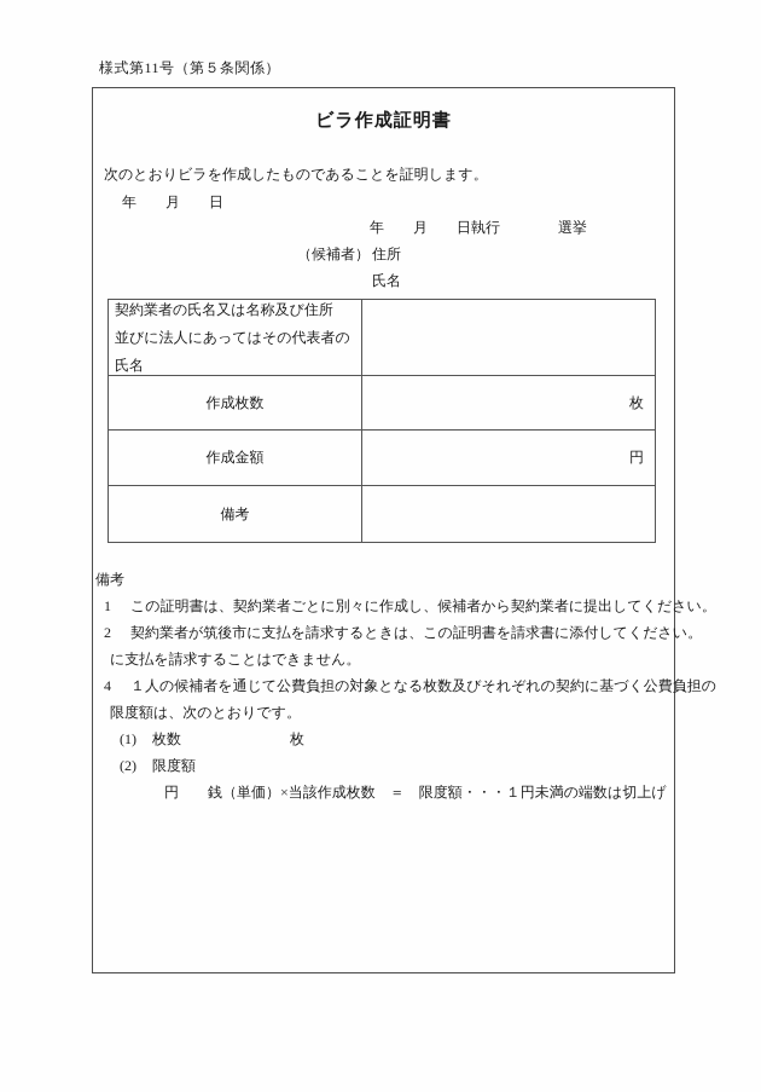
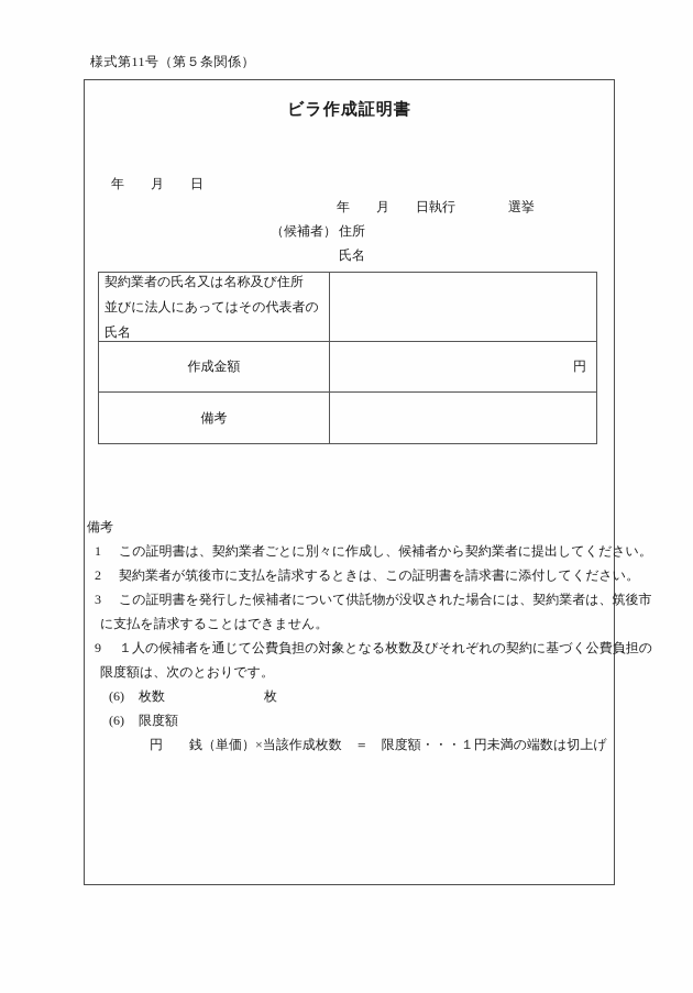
  様式第11号（第５条関係）
  ビラ作成証明書
- 次のとおりビラを作成したものであることを証明します。
  年 月 日
  年 月 日執行 選挙
  （候補者） 住所
  氏名
  契約業者の氏名又は名称及び住所
  並びに法人にあってはその代表者の氏名
- 作成枚数
- 枚
  作成金額
  円
  備考
  備考
  1 この証明書は、契約業者ごとに別々に作成し、候補者から契約業者に提出してください。
  2 契約業者が筑後市に支払を請求するときは、この証明書を請求書に添付してください。
+ 3 この証明書を発行した候補者について供託物が没収された場合には、契約業者は、筑後市
  に支払を請求することはできません。
- 4 １人の候補者を通じて公費負担の対象となる枚数及びそれぞれの契約に基づく公費負担の
+ 9 １人の候補者を通じて公費負担の対象となる枚数及びそれぞれの契約に基づく公費負担の
  限度額は、次のとおりです。
- (1) 枚数 枚
+ (6) 枚数 枚
- (2) 限度額
+ (6) 限度額
  円 銭（単価）×当該作成枚数 ＝ 限度額・・・１円未満の端数は切上げ
